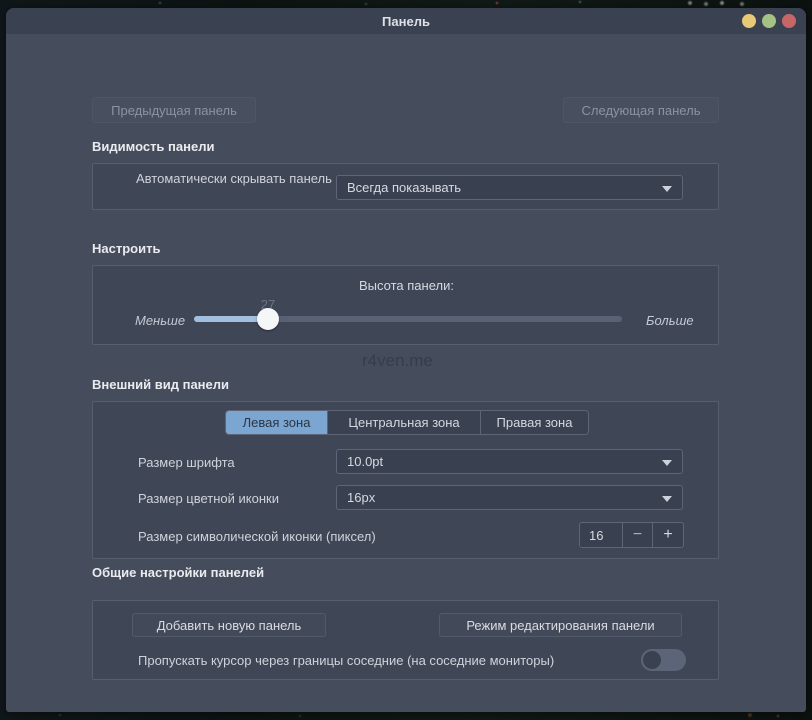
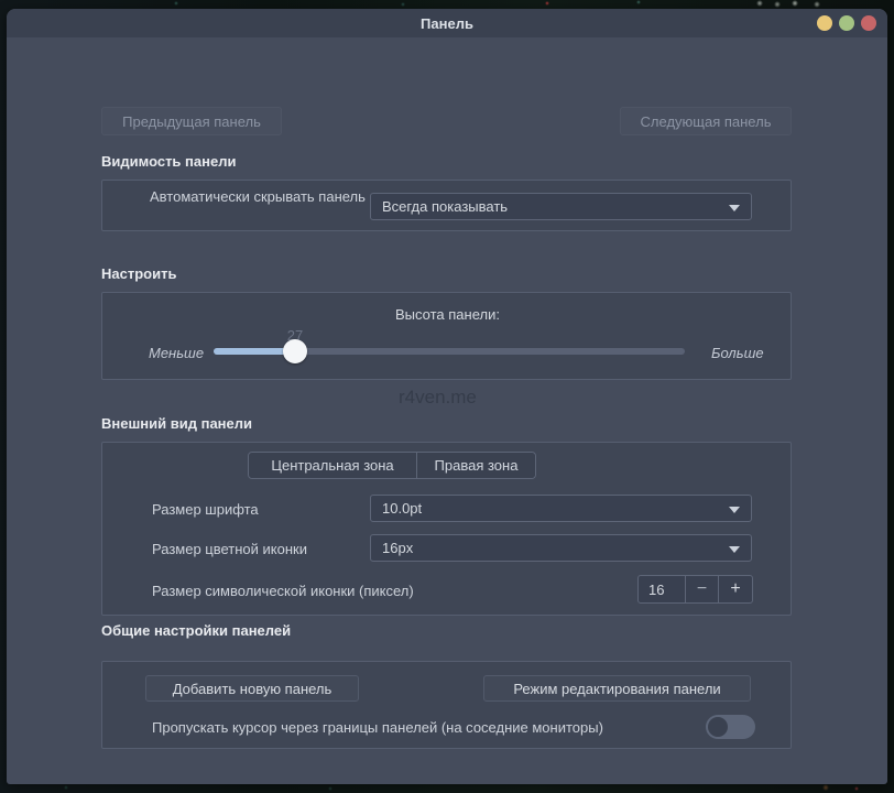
  Панель
  Предыдущая панель
  Следующая панель
  Видимость панели
  Автоматически скрывать панель
  Всегда показывать
  Настроить
  Высота панели:
  27
  Меньше
  Больше
  Внешний вид панели
- Левая зона
  Центральная зона
  Правая зона
  Размер шрифта
  10.0pt
  Размер цветной иконки
  16px
  Размер символической иконки (пиксел)
  16
  −
  +
  Общие настройки панелей
  Добавить новую панель
  Режим редактирования панели
- Пропускать курсор через границы соседние (на соседние мониторы)
+ Пропускать курсор через границы панелей (на соседние мониторы)
